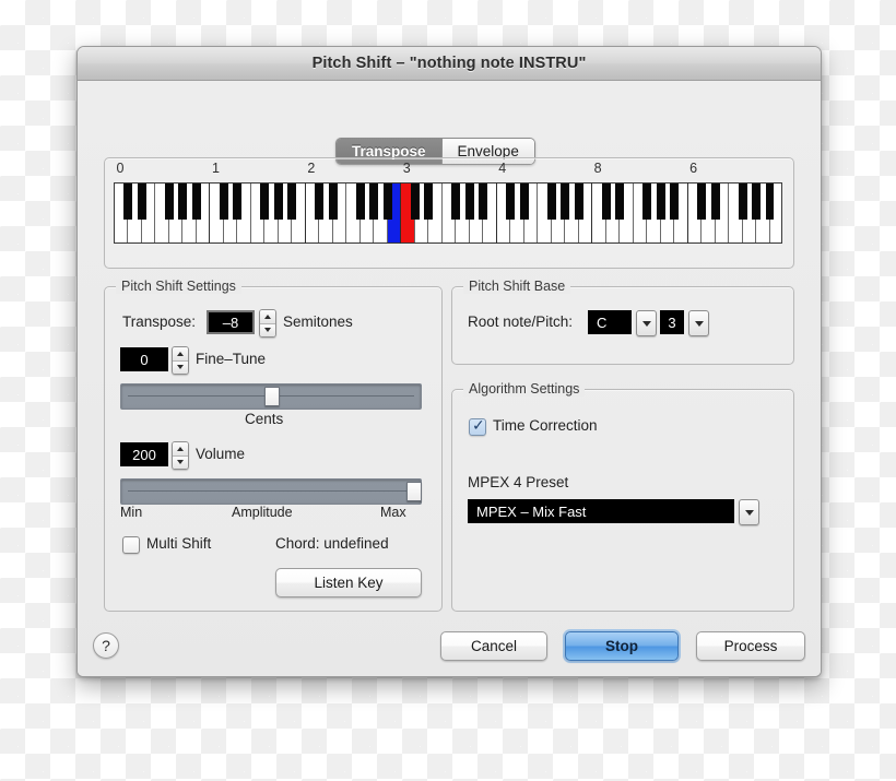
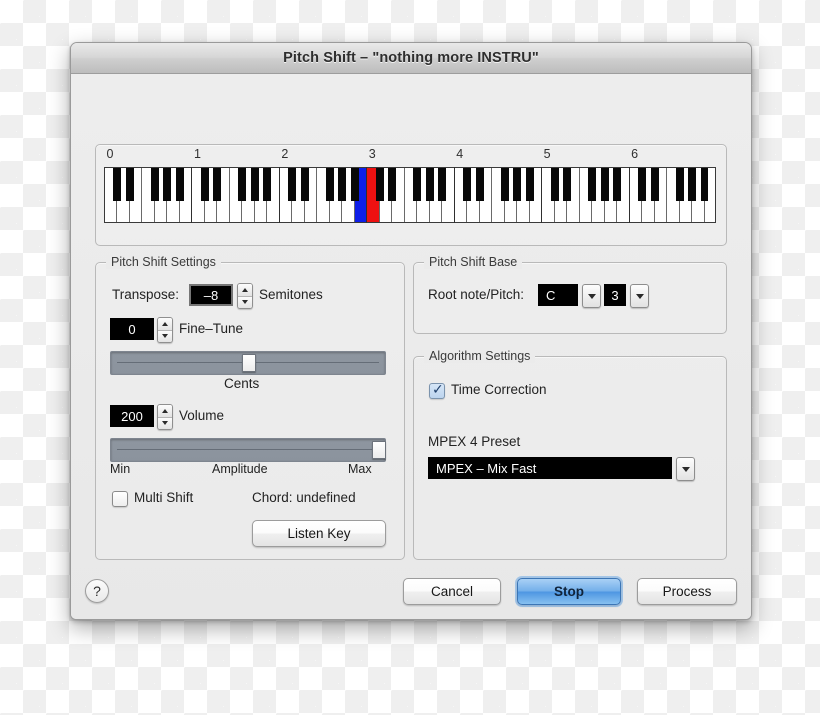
- Pitch Shift – "nothing note INSTRU"
+ Pitch Shift – "nothing more INSTRU"
- Transpose
- Envelope
  0
  1
  2
  3
  4
- 8
+ 5
  6
  Pitch Shift Settings
  Transpose:
  –8
  Semitones
  0
  Fine–Tune
  Cents
  200
  Volume
  Min
  Amplitude
  Max
  Multi Shift
  Chord: undefined
  Listen Key
  Pitch Shift Base
  Root note/Pitch:
  C
  3
  Algorithm Settings
  ✓
  Time Correction
  MPEX 4 Preset
  MPEX – Mix Fast
  ?
  Cancel
  Stop
  Process
